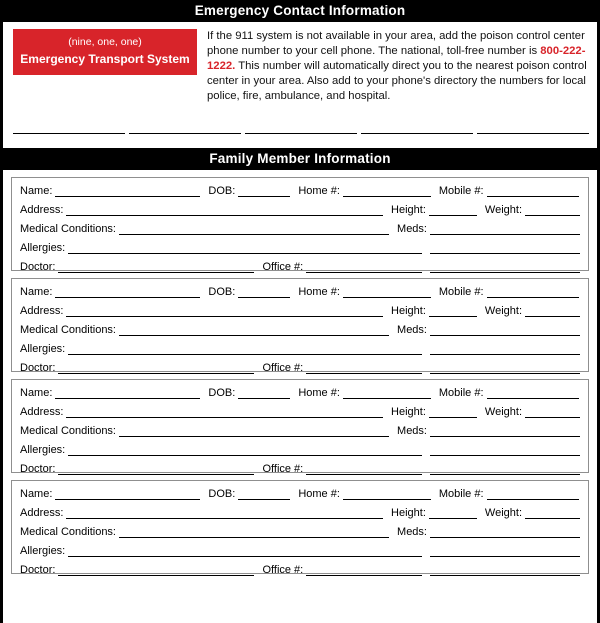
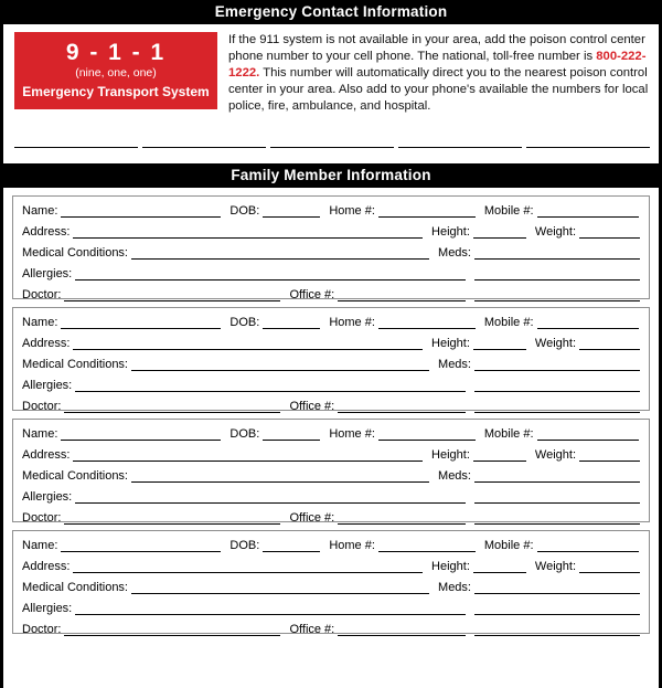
  Emergency Contact Information
+ 9 - 1 - 1
  (nine, one, one)
  Emergency Transport System
- If the 911 system is not available in your area, add the poison control center phone number to your cell phone. The national, toll-free number is 800-222-1222. This number will automatically direct you to the nearest poison control center in your area. Also add to your phone's directory the numbers for local police, fire, ambulance, and hospital.
+ If the 911 system is not available in your area, add the poison control center phone number to your cell phone. The national, toll-free number is 800-222-1222. This number will automatically direct you to the nearest poison control center in your area. Also add to your phone's available the numbers for local police, fire, ambulance, and hospital.
  Family Member Information
  Name:
  DOB:
  Home #:
  Mobile #:
  Address:
  Height:
  Weight:
  Medical Conditions:
  Meds:
  Allergies:
  Doctor:
  Office #:
  Name:
  DOB:
  Home #:
  Mobile #:
  Address:
  Height:
  Weight:
  Medical Conditions:
  Meds:
  Allergies:
  Doctor:
  Office #:
  Name:
  DOB:
  Home #:
  Mobile #:
  Address:
  Height:
  Weight:
  Medical Conditions:
  Meds:
  Allergies:
  Doctor:
  Office #:
  Name:
  DOB:
  Home #:
  Mobile #:
  Address:
  Height:
  Weight:
  Medical Conditions:
  Meds:
  Allergies:
  Doctor:
  Office #:
